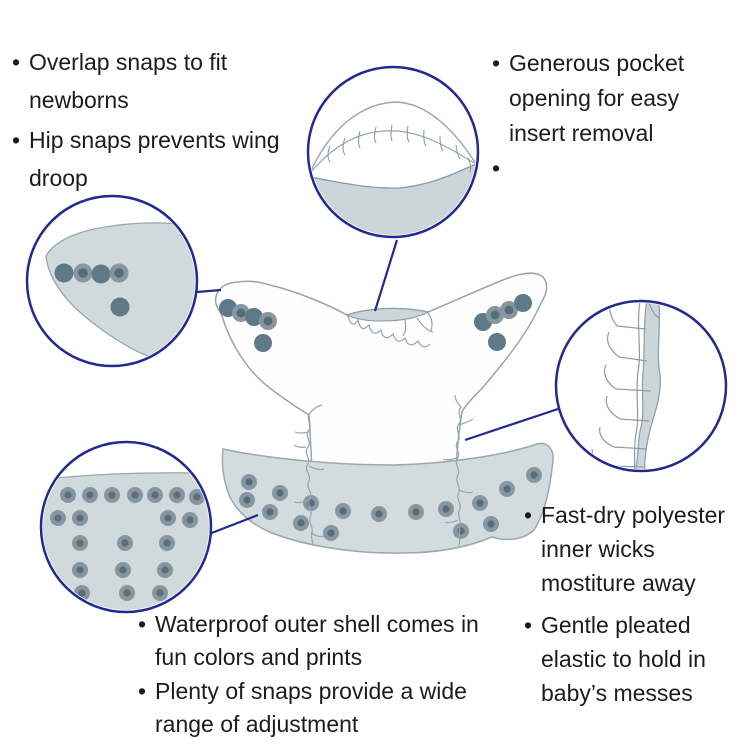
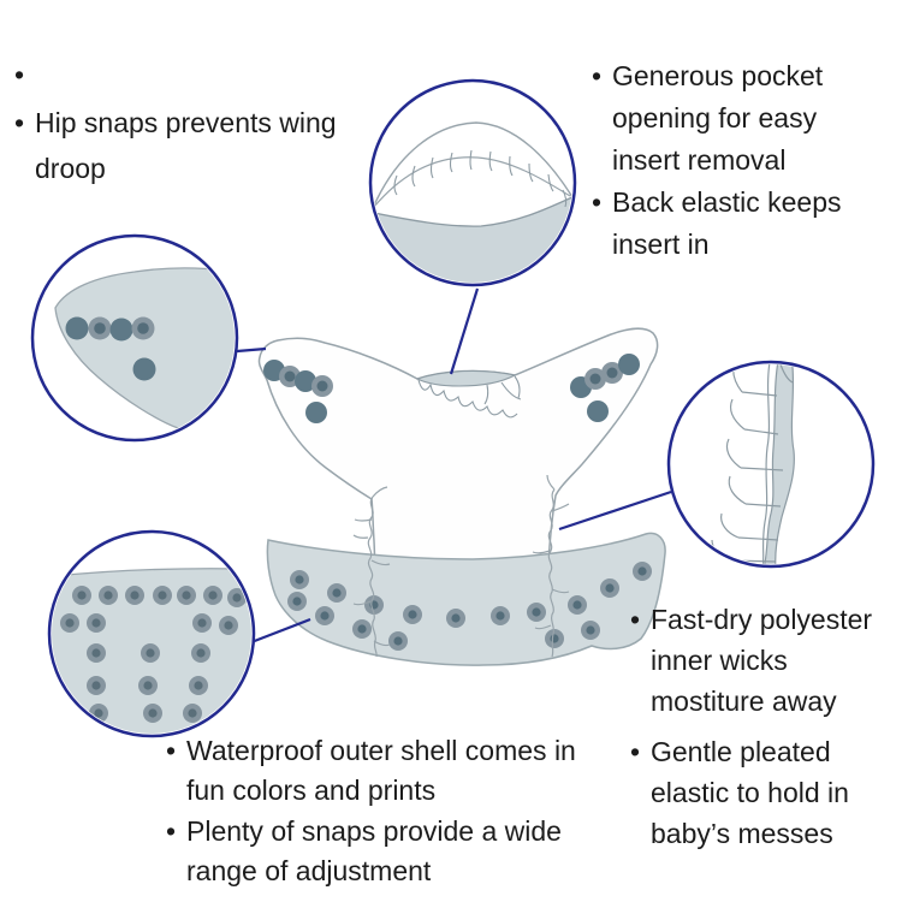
  •
- Overlap snaps to fit
- newborns
  •
  Hip snaps prevents wing
  droop
  •
  Generous pocket
  opening for easy
  insert removal
  •
+ Back elastic keeps
+ insert in
  •
  Fast-dry polyester
  inner wicks
  mostiture away
  •
  Gentle pleated
  elastic to hold in
  baby’s messes
  •
  Waterproof outer shell comes in
  fun colors and prints
  •
  Plenty of snaps provide a wide
  range of adjustment
